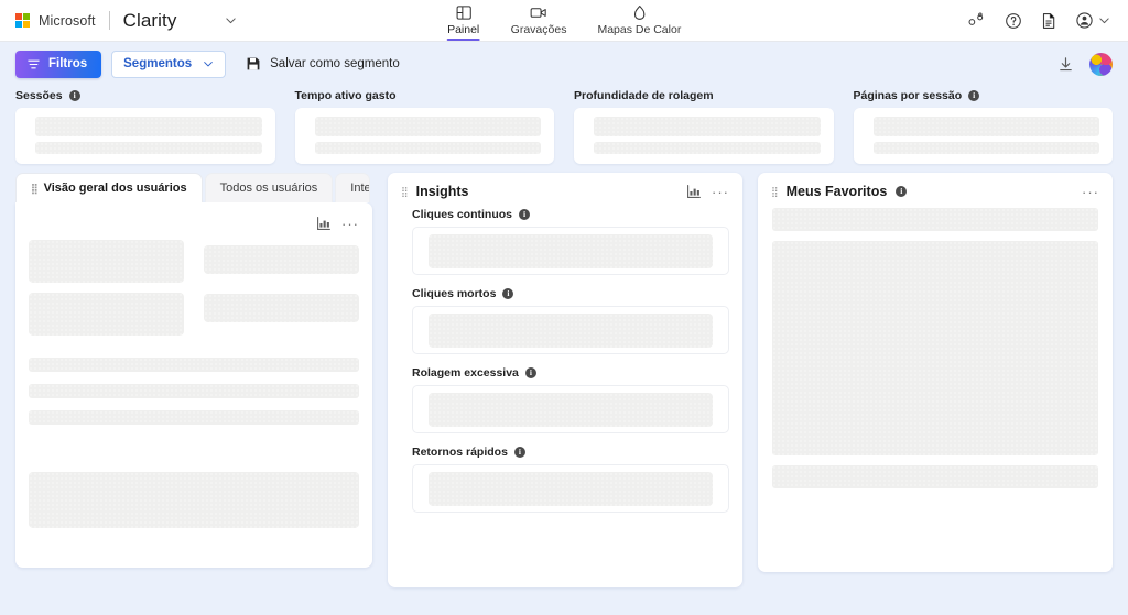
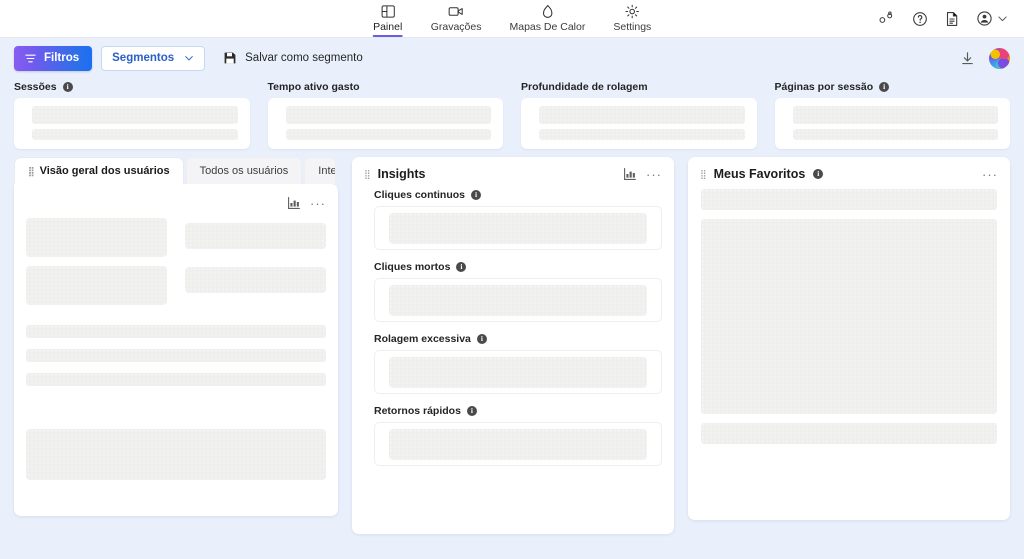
- Microsoft
- Clarity
  Painel
  Gravações
  Mapas De Calor
+ Settings
  Filtros
  Segmentos
  Salvar como segmento
  Sessões
  i
  Tempo ativo gasto
  Profundidade de rolagem
  Páginas por sessão
  i
  ⣿
  Visão geral dos usuários
  Todos os usuários
  ···
  ⣿
  Insights
  ···
  Cliques continuos
  i
  Cliques mortos
  i
  Rolagem excessiva
  i
  Retornos rápidos
  i
  ⣿
  Meus Favoritos
  i
  ···
